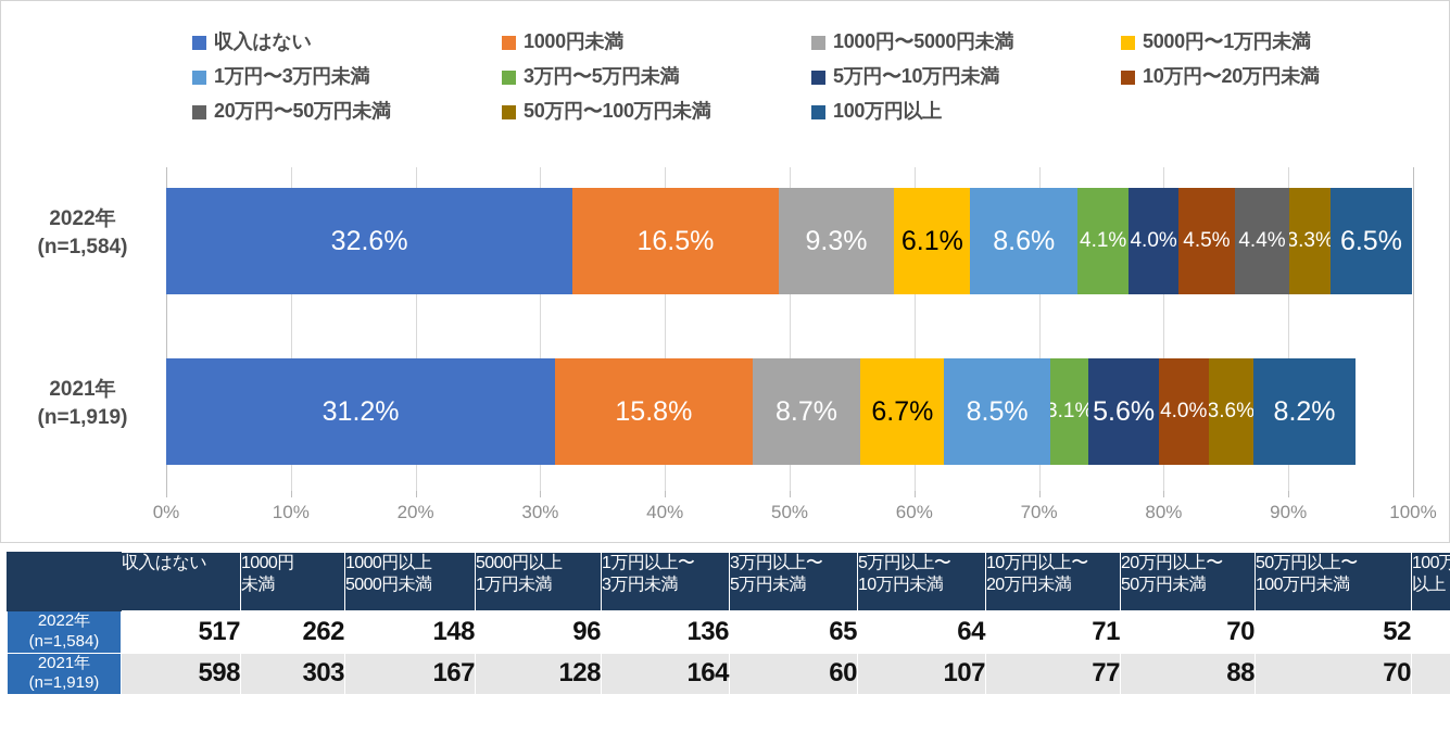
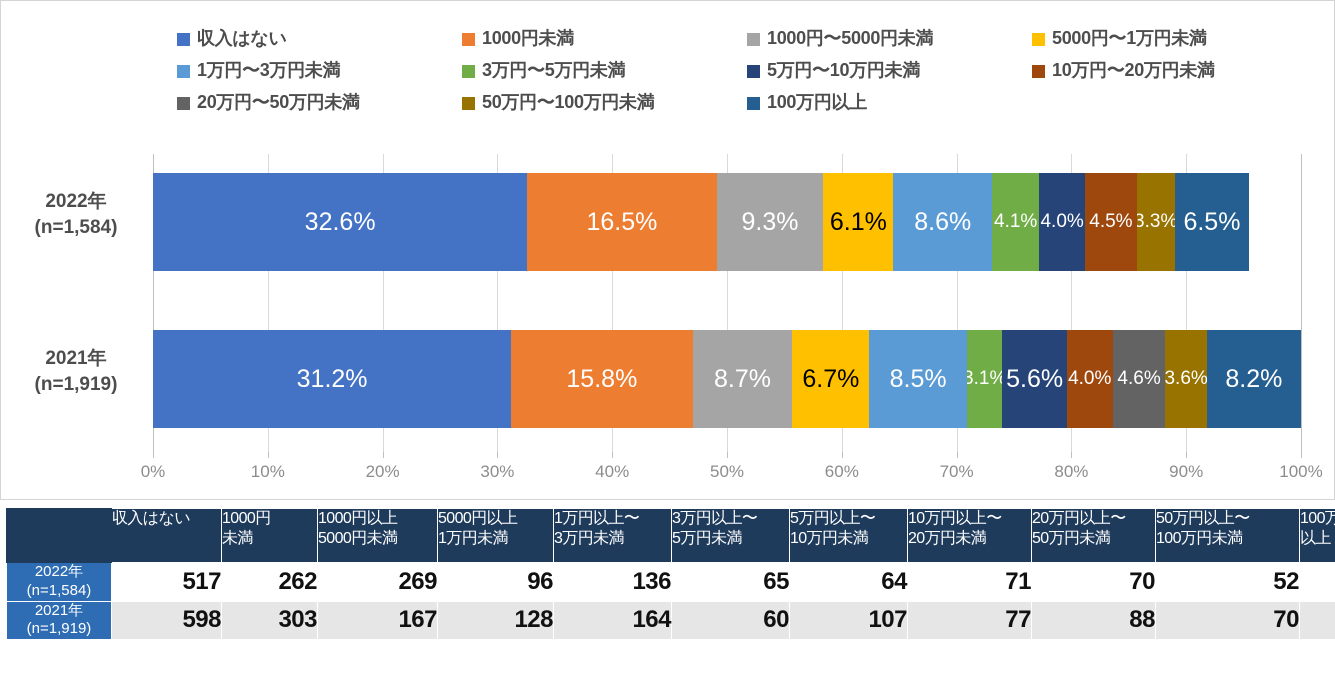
  収入はない
  1000円未満
  1000円〜5000円未満
  5000円〜1万円未満
  1万円〜3万円未満
  3万円〜5万円未満
  5万円〜10万円未満
  10万円〜20万円未満
  20万円〜50万円未満
  50万円〜100万円未満
  100万円以上
  32.6%
  16.5%
  9.3%
  6.1%
  8.6%
  4.1%
  4.0%
  4.5%
- 4.4%
  3.3%
  6.5%
  31.2%
  15.8%
  8.7%
  6.7%
  8.5%
  3.1%
  5.6%
  4.0%
+ 4.6%
  3.6%
  8.2%
  2022年
  (n=1,584)
  2021年
  (n=1,919)
  0%
  10%
  20%
  30%
  40%
  50%
  60%
  70%
  80%
  90%
  100%
  	収入はない	1000円未満	1000円以上5000円未満	5000円以上1万円未満	1万円以上〜3万円未満	3万円以上〜5万円未満	5万円以上〜10万円未満	10万円以上〜20万円未満	20万円以上〜50万円未満	50万円以上〜100万円未満	100万以上
- 2022年(n=1,584)	517	262	148	96	136	65	64	71	70	52
+ 2022年(n=1,584)	517	262	269	96	136	65	64	71	70	52
  2021年(n=1,919)	598	303	167	128	164	60	107	77	88	70
